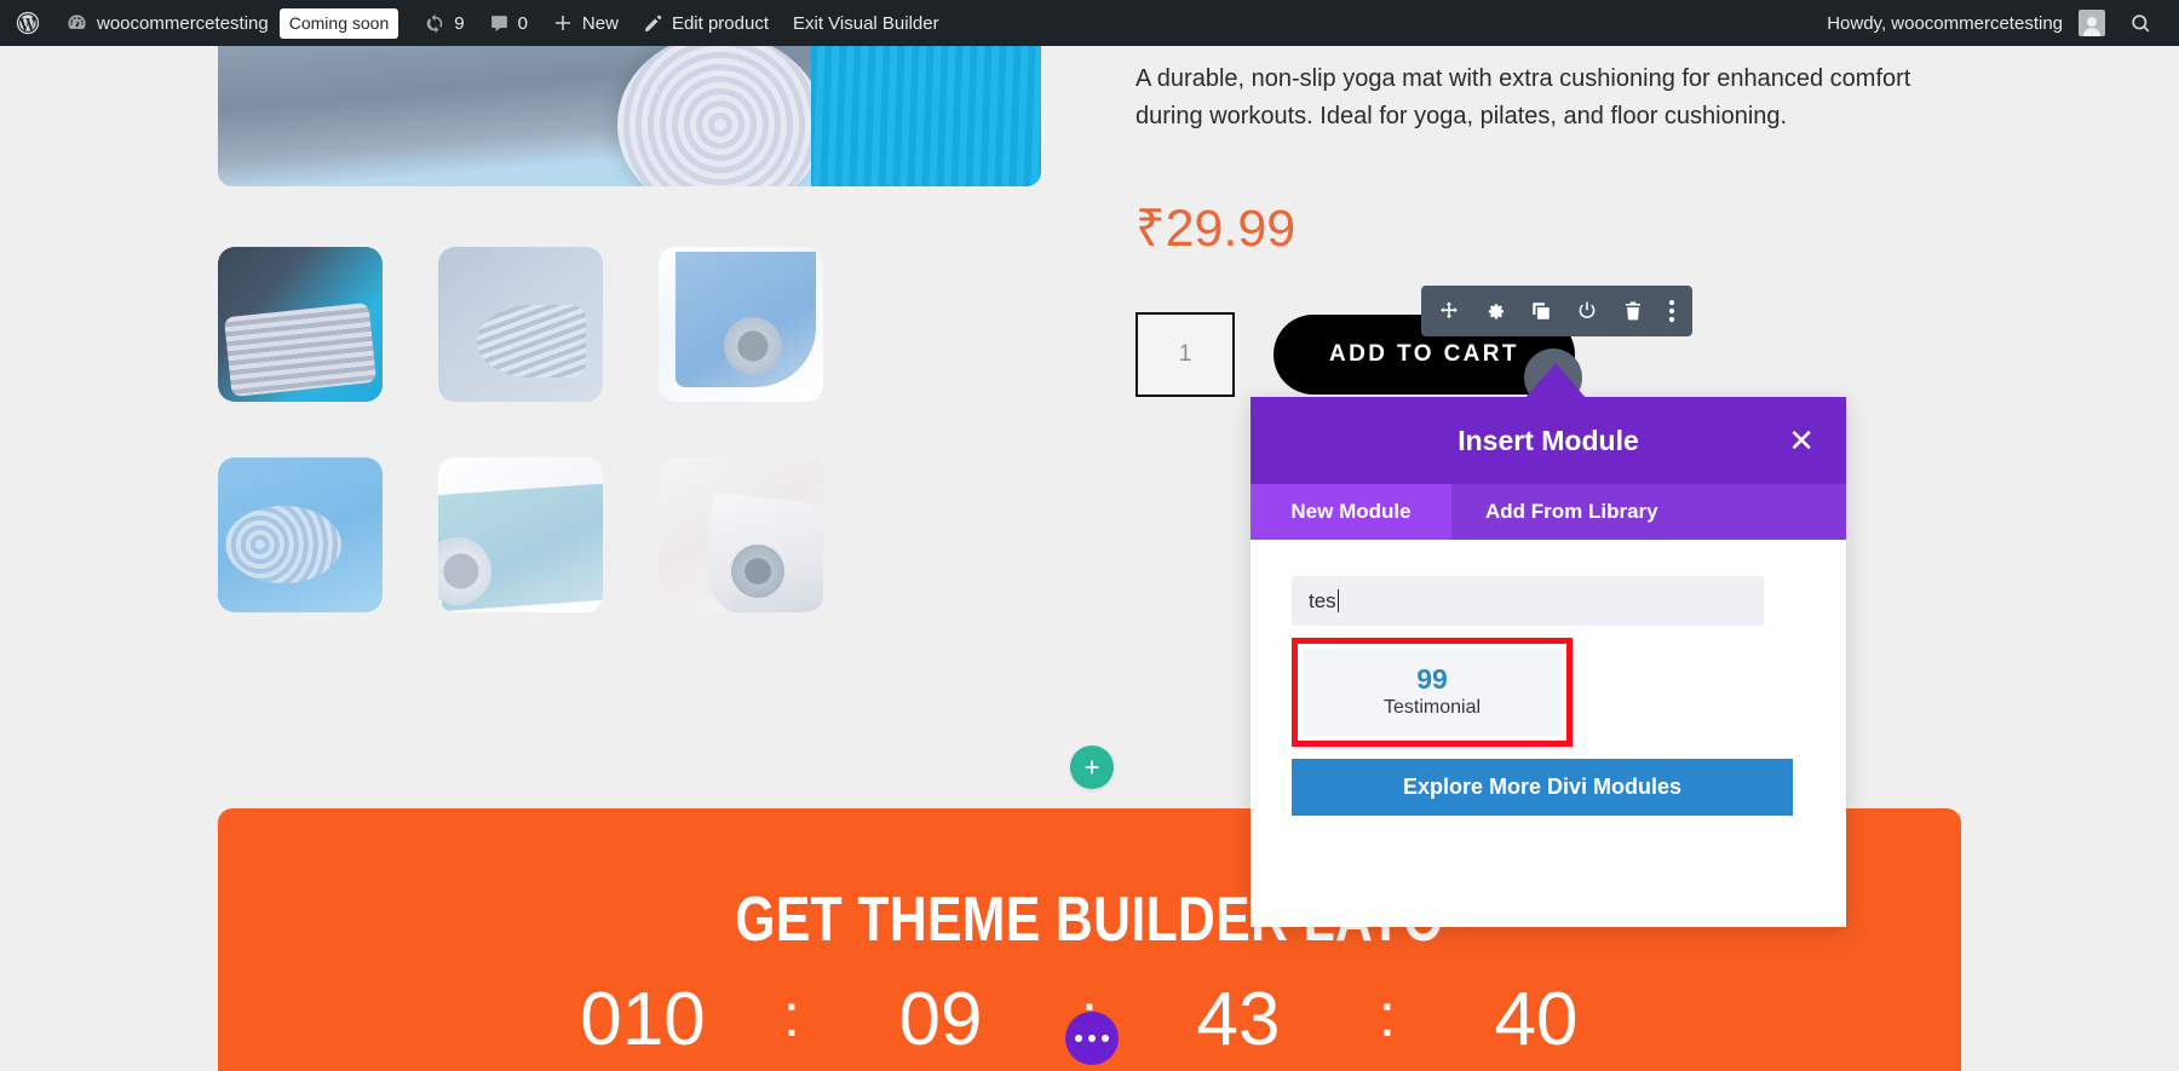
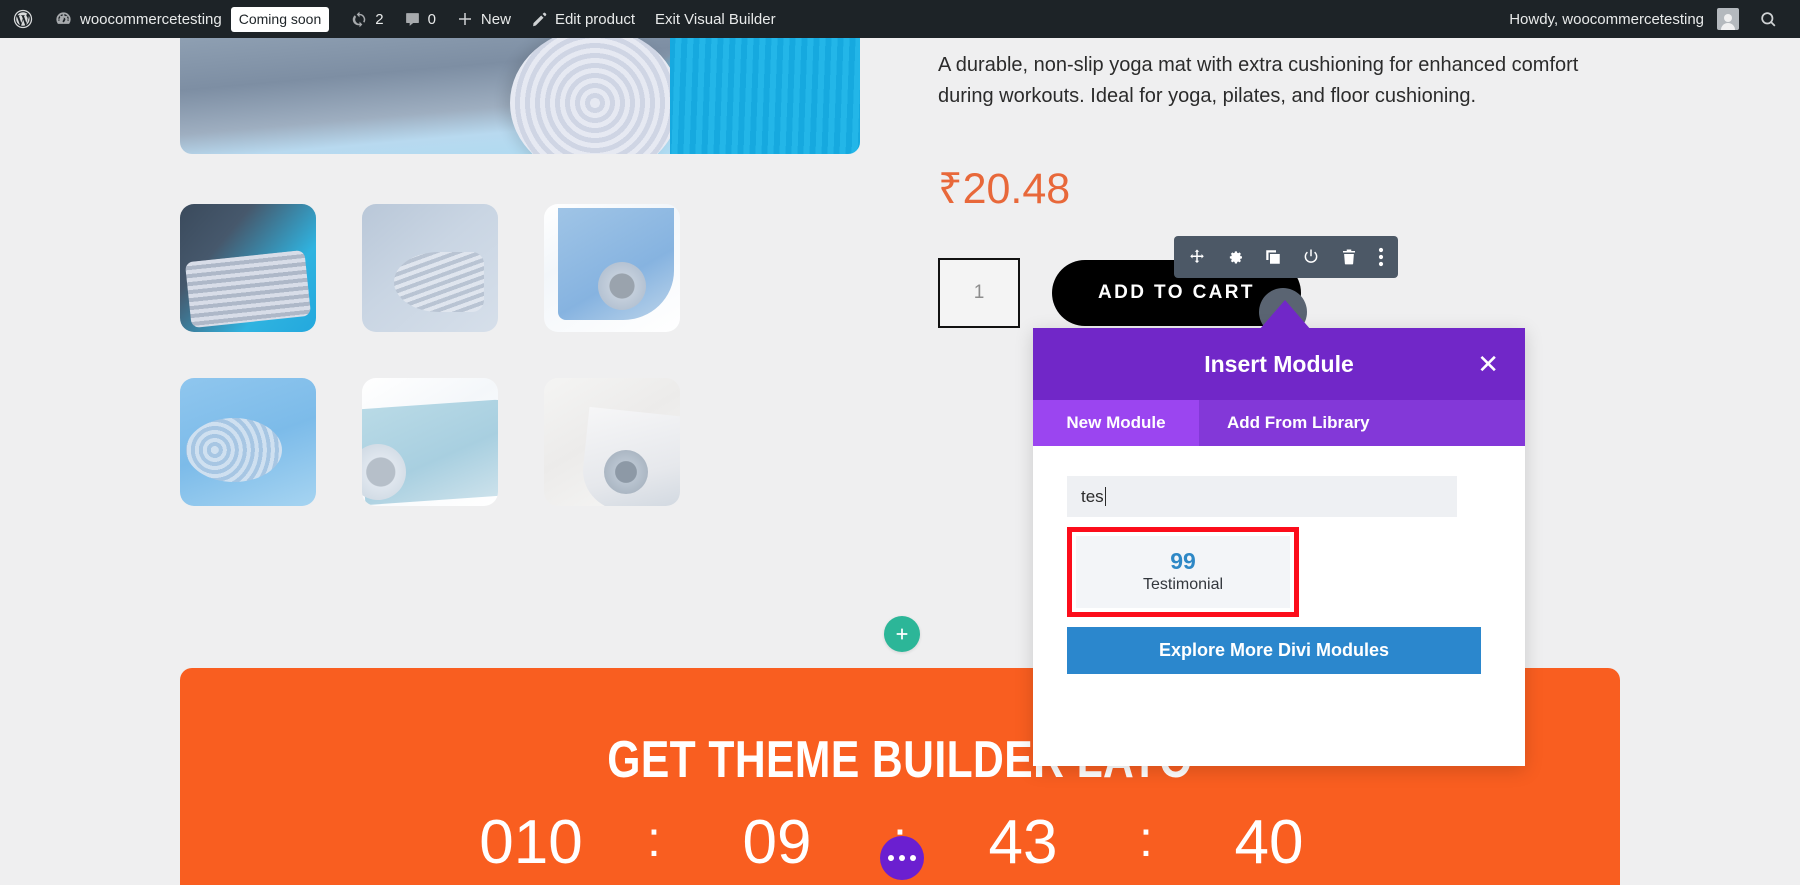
  woocommercetesting
  Coming soon
- 9
+ 2
  0
  New
  Edit product
  Exit Visual Builder
  Howdy, woocommercetesting
  A durable, non-slip yoga mat with extra cushioning for enhanced comfort during workouts. Ideal for yoga, pilates, and floor cushioning.
- ₹29.99
+ ₹20.48
  1
  ADD TO CART
  GET THEME BUILDE
  010
  :
  09
  43
  :
  40
  Insert Module
  ✕
  New Module
  Add From Library
  tes
  99
  Testimonial
  Explore More Divi Modules
